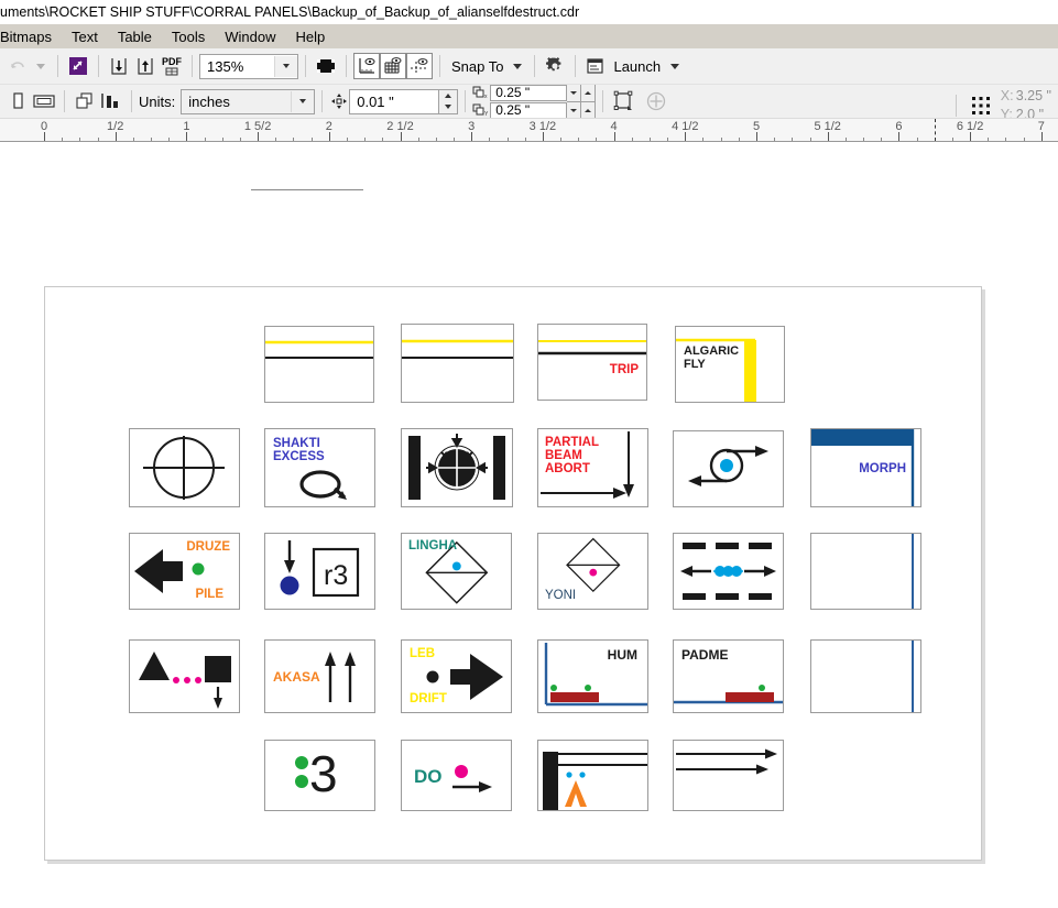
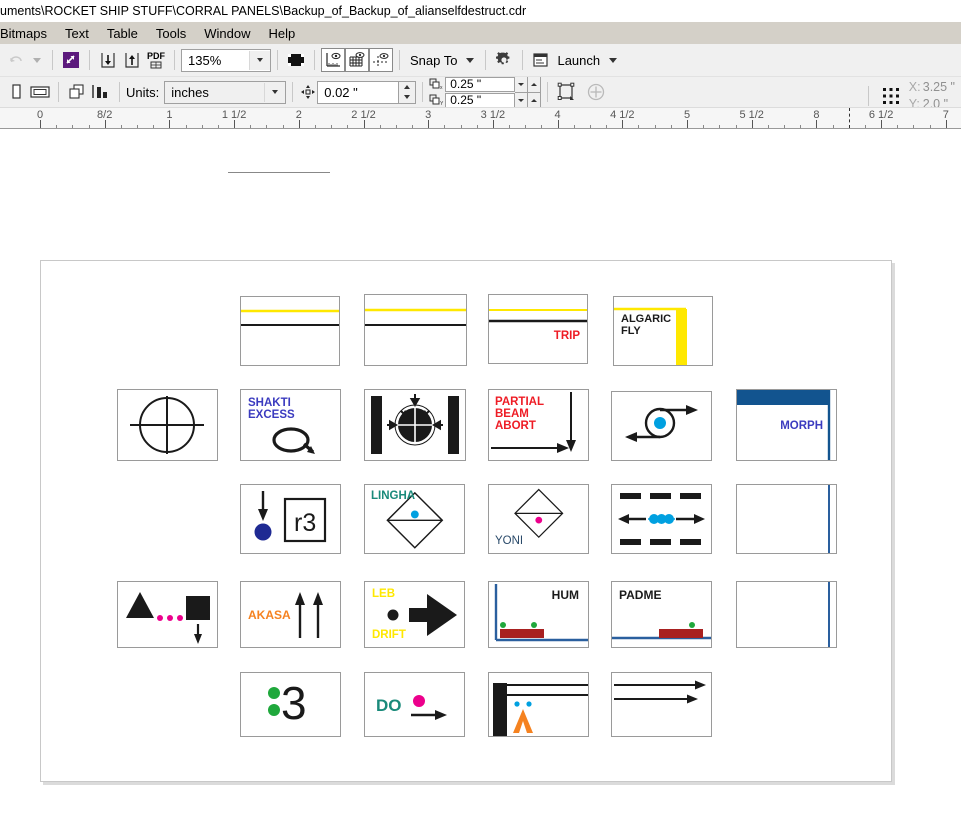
  uments\ROCKET SHIP STUFF\CORRAL PANELS\Backup_of_Backup_of_alianselfdestruct.cdr
  Bitmaps
  Text
  Table
  Tools
  Window
  Help
  PDF
  135%
  Snap To
  Launch
  Units:
  inches
- 0.01 "
+ 0.02 "
  0.25 "
  0.25 "
  X:
  3.25 "
  Y:
  2.0 "
  0
- 1/2
+ 8/2
  1
- 1 5/2
+ 1 1/2
  2
  2 1/2
  3
  3 1/2
  4
  4 1/2
  5
  5 1/2
- 6
+ 8
  6 1/2
  7
  TRIP
  ALGARIC
  FLY
  SHAKTI
  EXCESS
  PARTIAL
  BEAM
  ABORT
  MORPH
- DRUZE
- PILE
  r3
  LINGHA
  YONI
  AKASA
  LEB
  DRIFT
  HUM
  PADME
  3
  DO
